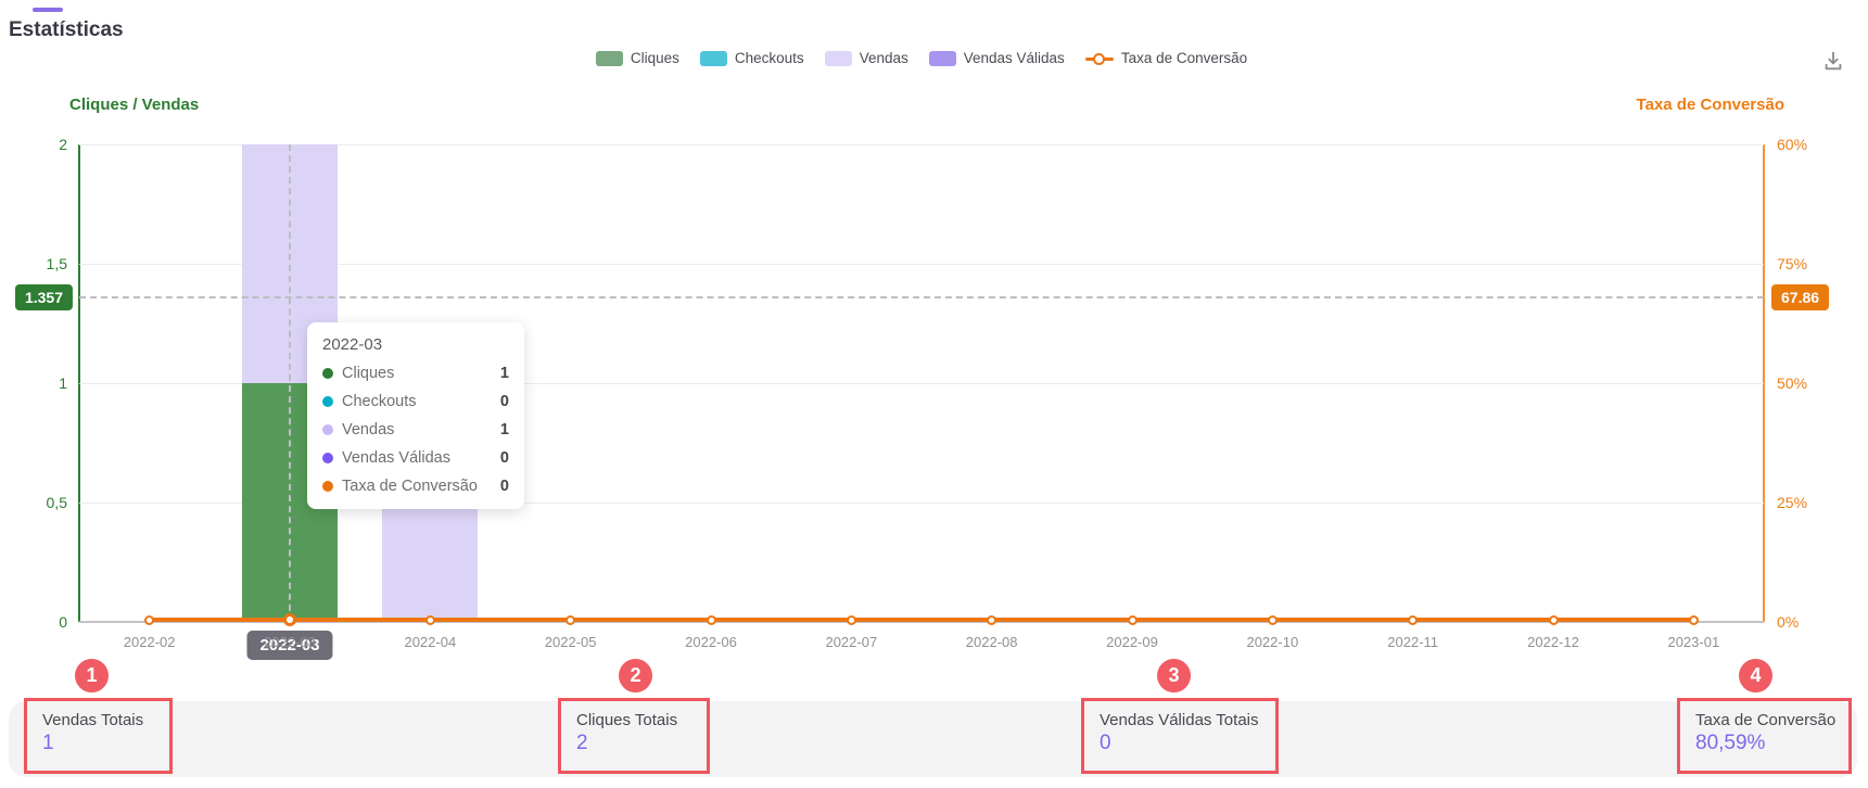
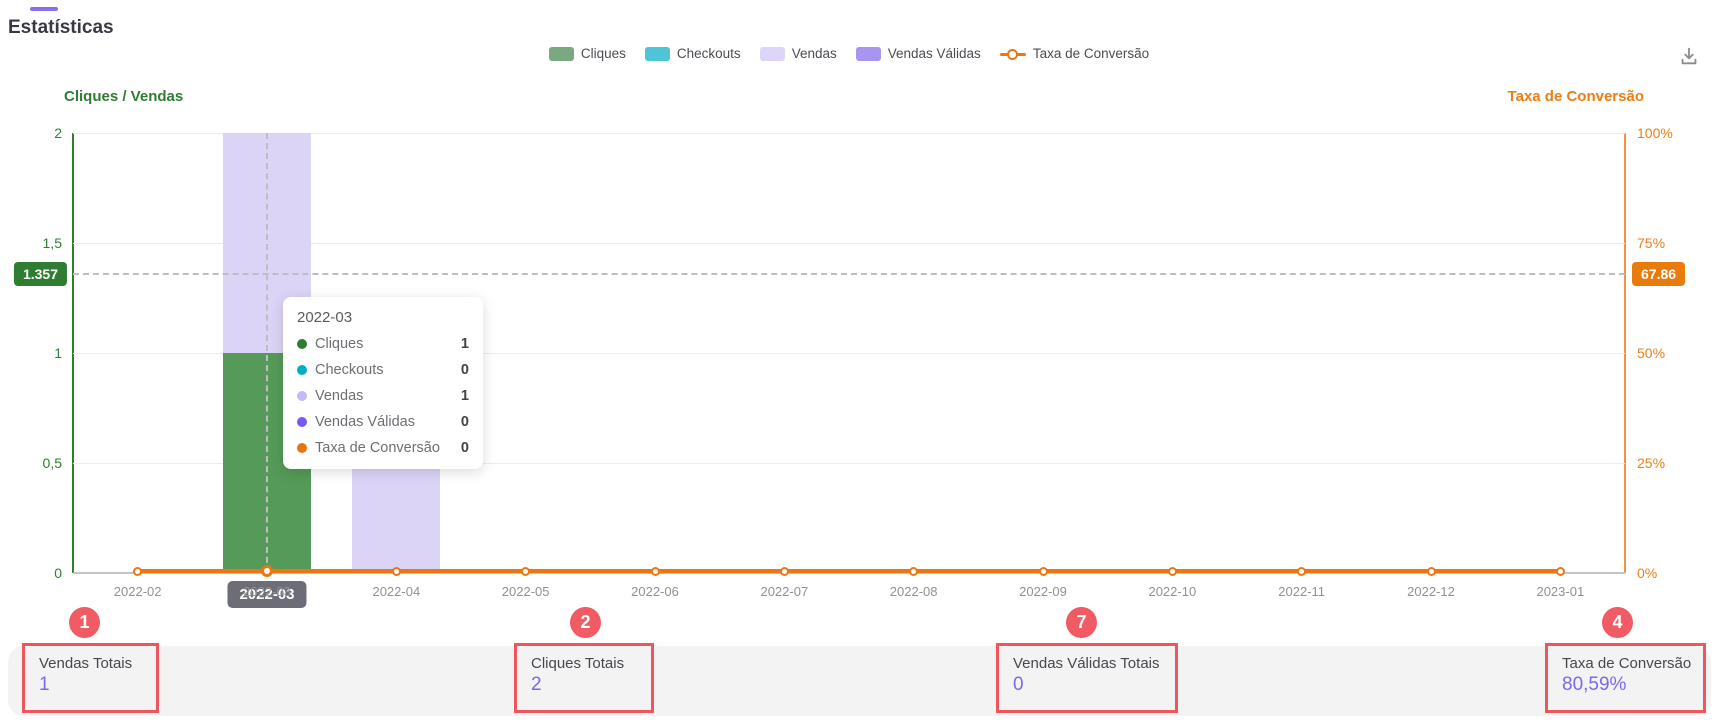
  Estatísticas
  Cliques
  Checkouts
  Vendas
  Vendas Válidas
  Taxa de Conversão
  Cliques / Vendas
  Taxa de Conversão
  1.357
  67.86
  2022-03
  2022-03
  Cliques
  1
  Checkouts
  0
  Vendas
  1
  Vendas Válidas
  0
  Taxa de Conversão
  0
  0
  0,5
  1
  1,5
  2
  0%
  25%
  50%
  75%
- 60%
+ 100%
  2022-02
  2022-03
  2022-04
  2022-05
  2022-06
  2022-07
  2022-08
  2022-09
  2022-10
  2022-11
  2022-12
  2023-01
  Vendas Totais
  1
  1
  Cliques Totais
  2
  2
  Vendas Válidas Totais
  0
- 3
+ 7
  Taxa de Conversão
  80,59%
  4
